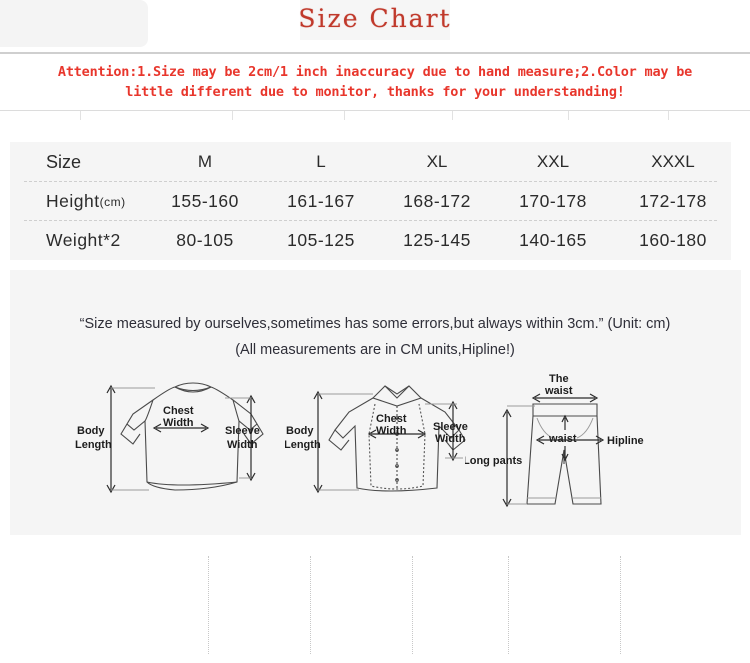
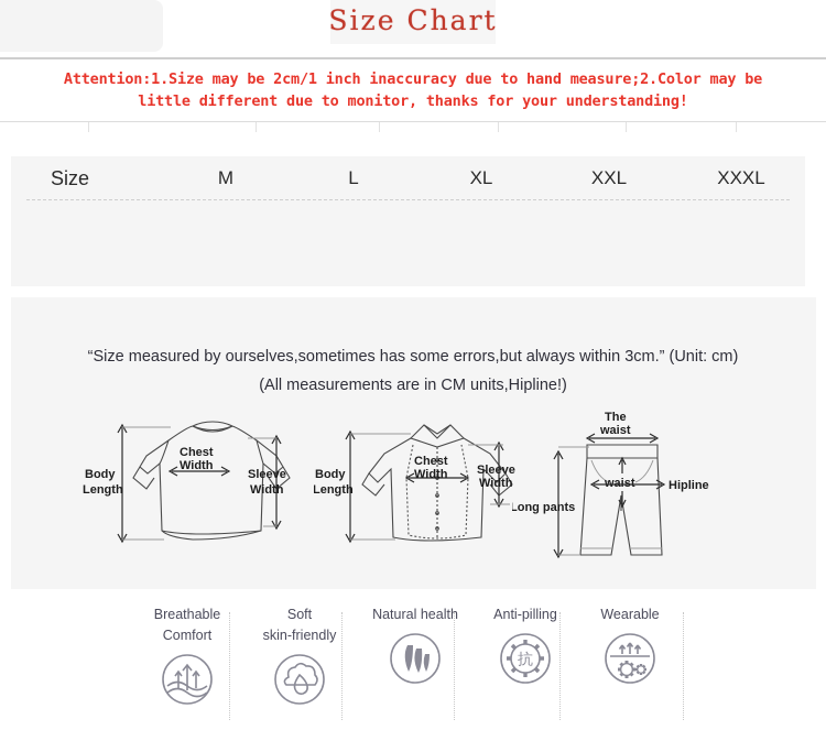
  Size Chart
  Attention:1.Size may be 2cm/1 inch inaccuracy due to hand measure;2.Color may be
  little different due to monitor, thanks for your understanding!
  Size
  M
  L
  XL
  XXL
  XXXL
- Height
- (cm)
- 155-160
- 161-167
- 168-172
- 170-178
- 172-178
- Weight*2
- 80-105
- 105-125
- 125-145
- 140-165
- 160-180
  “Size measured by ourselves,sometimes has some errors,but always within 3cm.” (Unit: cm)
  (All measurements are in CM units,Hipline!)
  Body
  Length
  Chest
  Width
  Sleeve
  Width
  Body
  Length
  Chest
  Width
  Sleeve
  Width
  The
  waist
  waist
  Hipline
  Long pants
+ Breathable
+ Comfort
+ Soft
+ skin-friendly
+ Natural health
+ Anti-pilling
+ 抗
+ Wearable
